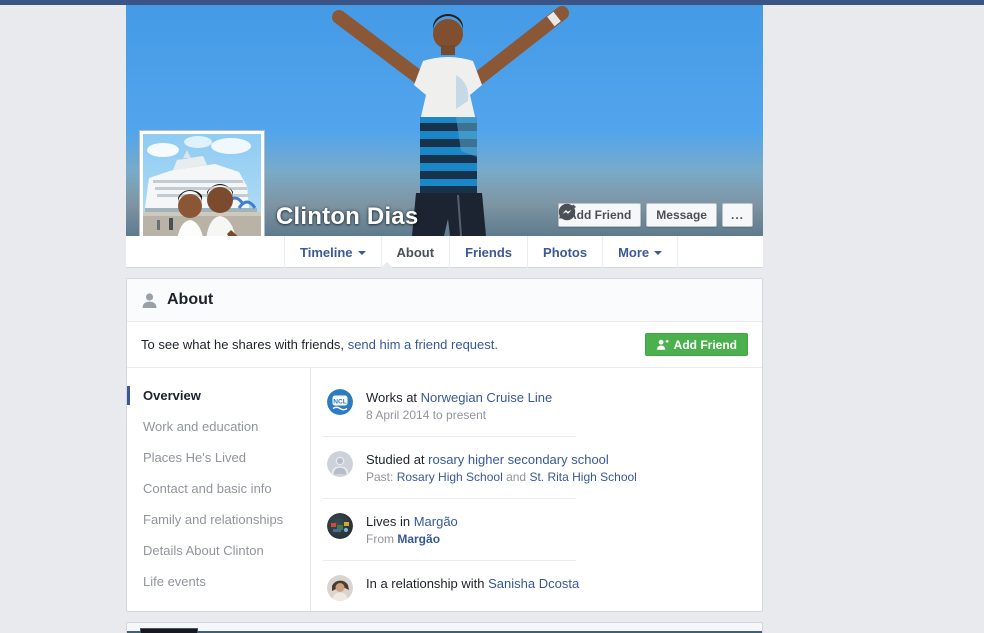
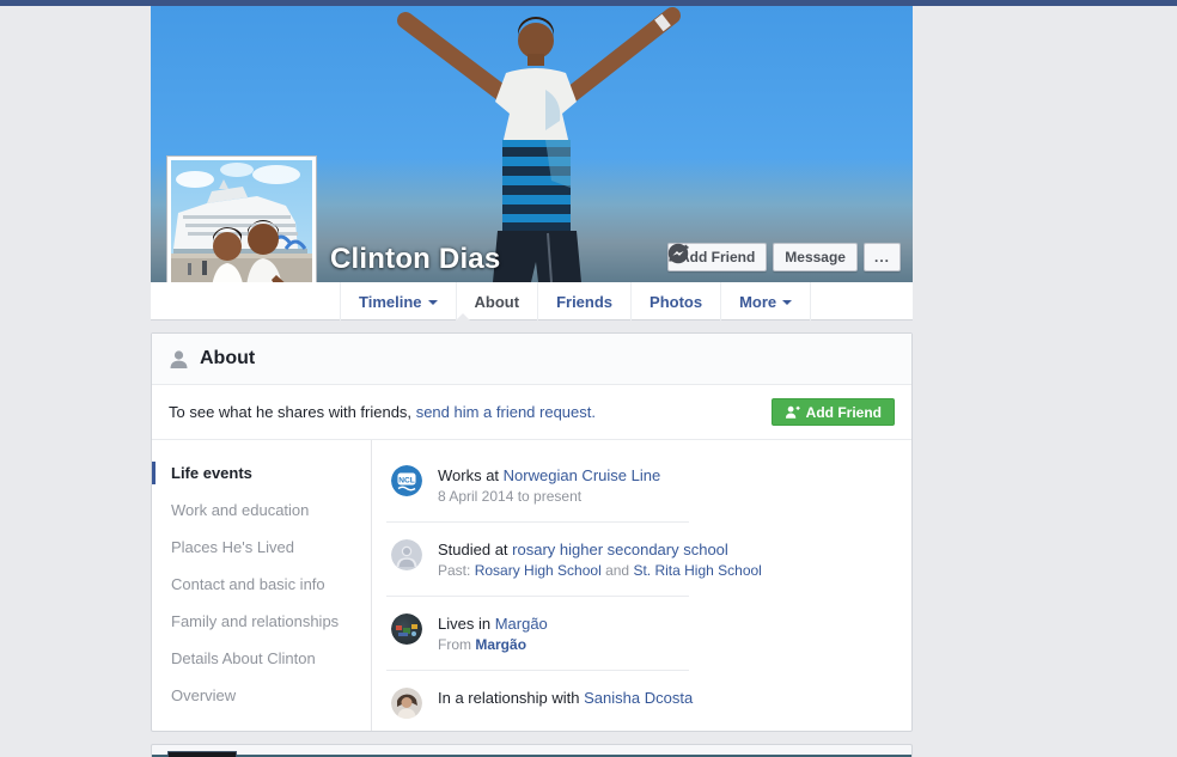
  Clinton Dias
  dd Friend
  Message
  ...
  Timeline
  About
  Friends
  Photos
  More
  About
  To see what he shares with friends,
  send him a friend request.
  Add Friend
- Overview
+ Life events
  Work and education
  Places He's Lived
  Contact and basic info
  Family and relationships
  Details About Clinton
- Life events
+ Overview
  Works at Norwegian Cruise Line
  8 April 2014 to present
  Studied at rosary higher secondary school
  Past: Rosary High School and St. Rita High School
  Lives in Margão
  From Margão
  In a relationship with Sanisha Dcosta
